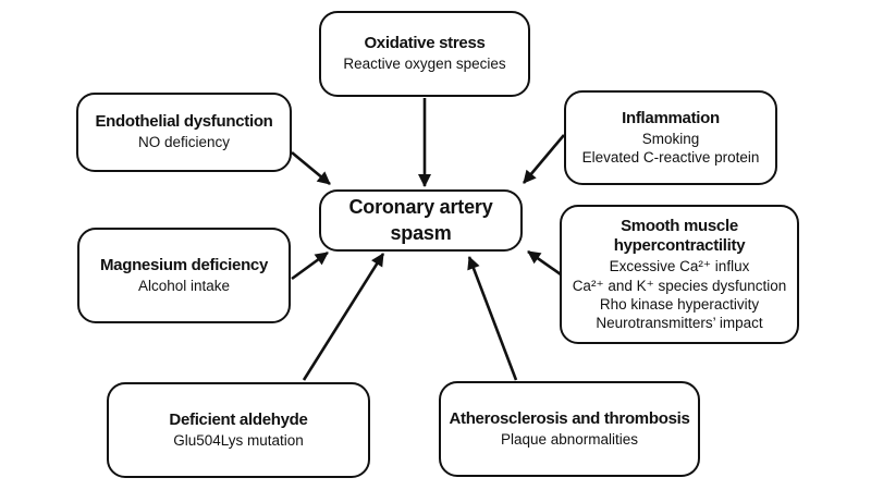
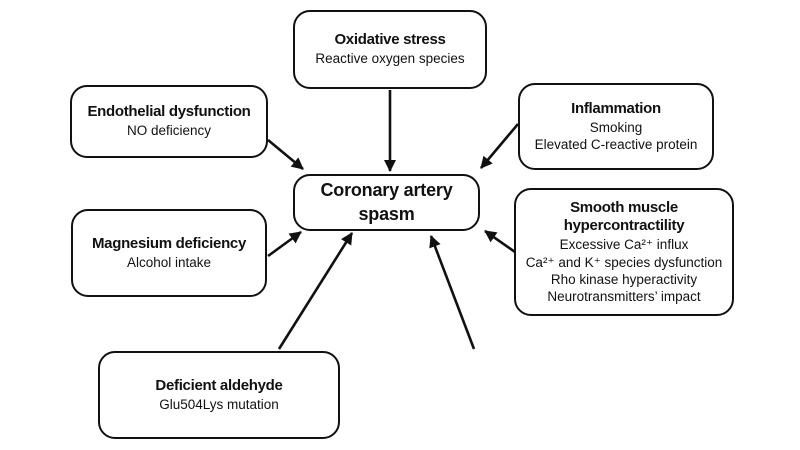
  Oxidative stress
  Reactive oxygen species
  Endothelial dysfunction
  NO deficiency
  Inflammation
  Smoking
  Elevated C-reactive protein
  Coronary artery
  spasm
  Magnesium deficiency
  Alcohol intake
  Smooth muscle
  hypercontractility
  Excessive Ca²⁺ influx
  Ca²⁺ and K⁺ species dysfunction
  Rho kinase hyperactivity
  Neurotransmitters’ impact
  Deficient aldehyde
  Glu504Lys mutation
- Atherosclerosis and thrombosis
- Plaque abnormalities
